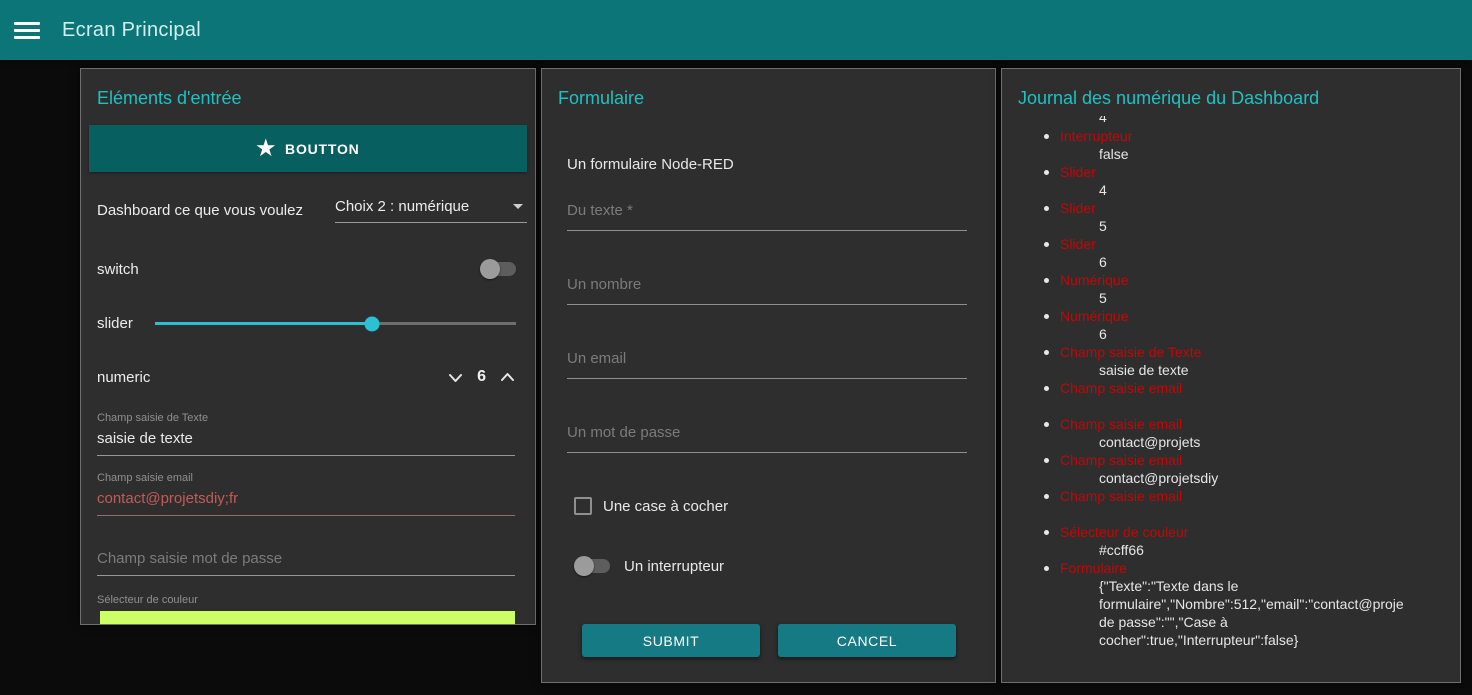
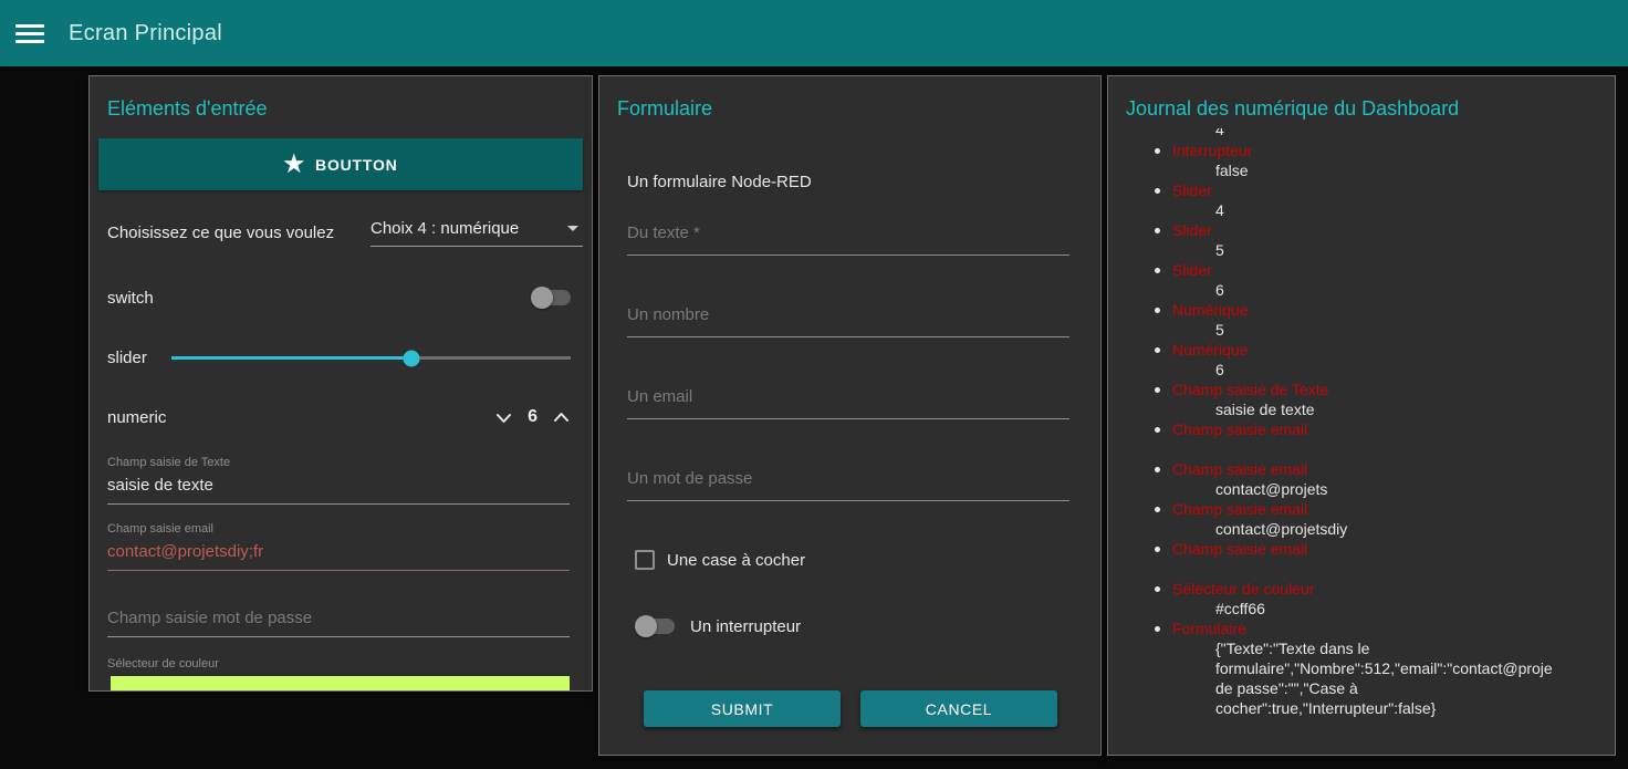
  Ecran Principal
  Eléments d'entrée
  ★
  BOUTTON
- Dashboard ce que vous voulez
+ Choisissez ce que vous voulez
- Choix 2 : numérique
+ Choix 4 : numérique
  switch
  slider
  numeric
  6
  Champ saisie de Texte
  saisie de texte
  Champ saisie email
  contact@projetsdiy;fr
  Champ saisie mot de passe
  Sélecteur de couleur
  Formulaire
  Un formulaire Node-RED
  Du texte *
  Un nombre
  Un email
  Un mot de passe
  Une case à cocher
  Un interrupteur
  SUBMIT
  CANCEL
  Journal des numérique du Dashboard
  4
  Interrupteur
  false
  Slider
  4
  Slider
  5
  Slider
  6
  Numérique
  5
  Numérique
  6
  Champ saisie de Texte
  saisie de texte
  Champ saisie email
  Champ saisie email
  contact@projets
  Champ saisie email
  contact@projetsdiy
  Champ saisie email
  Sélecteur de couleur
  #ccff66
  Formulaire
  {"Texte":"Texte dans le
  formulaire","Nombre":512,"email":"contact@proje
  de passe":"","Case à
  cocher":true,"Interrupteur":false}
